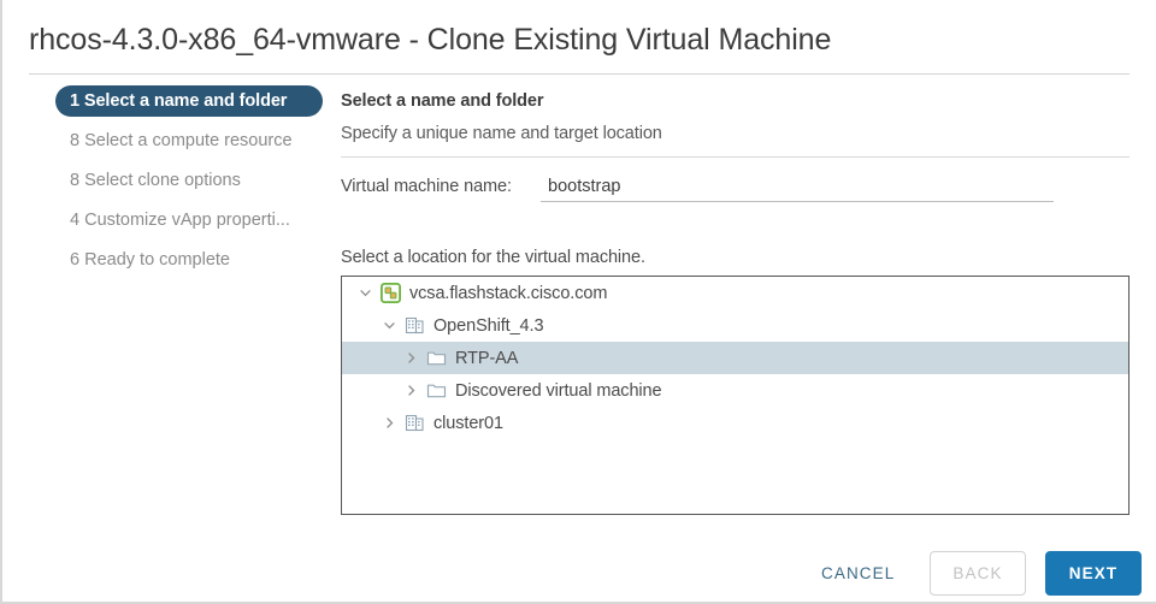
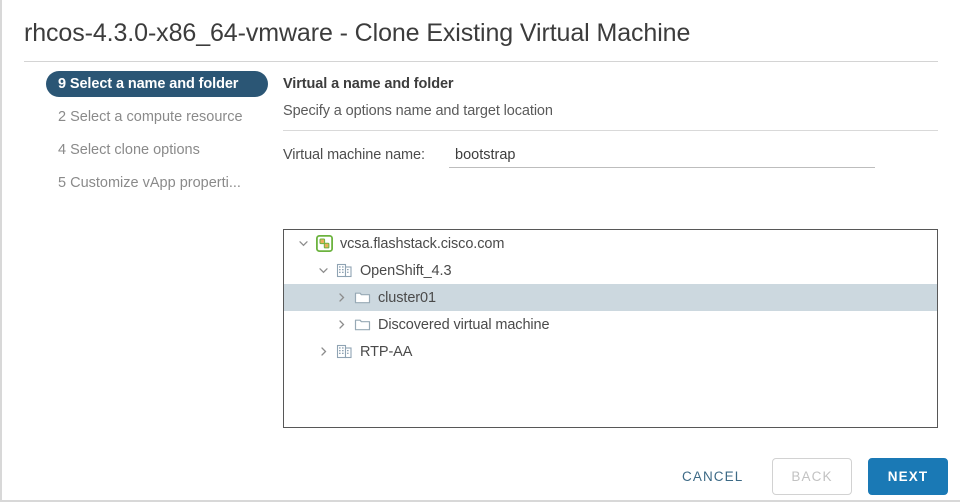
  rhcos-4.3.0-x86_64-vmware - Clone Existing Virtual Machine
- 1 Select a name and folder
+ 9 Select a name and folder
- 8 Select a compute resource
+ 2 Select a compute resource
- 8 Select clone options
+ 4 Select clone options
- 4 Customize vApp properti...
+ 5 Customize vApp properti...
- 6 Ready to complete
- Select a name and folder
+ Virtual a name and folder
- Specify a unique name and target location
+ Specify a options name and target location
  Virtual machine name:
  bootstrap
- Select a location for the virtual machine.
  vcsa.flashstack.cisco.com
  OpenShift_4.3
- RTP-AA
+ cluster01
  Discovered virtual machine
- cluster01
+ RTP-AA
  CANCEL
  BACK
  NEXT
